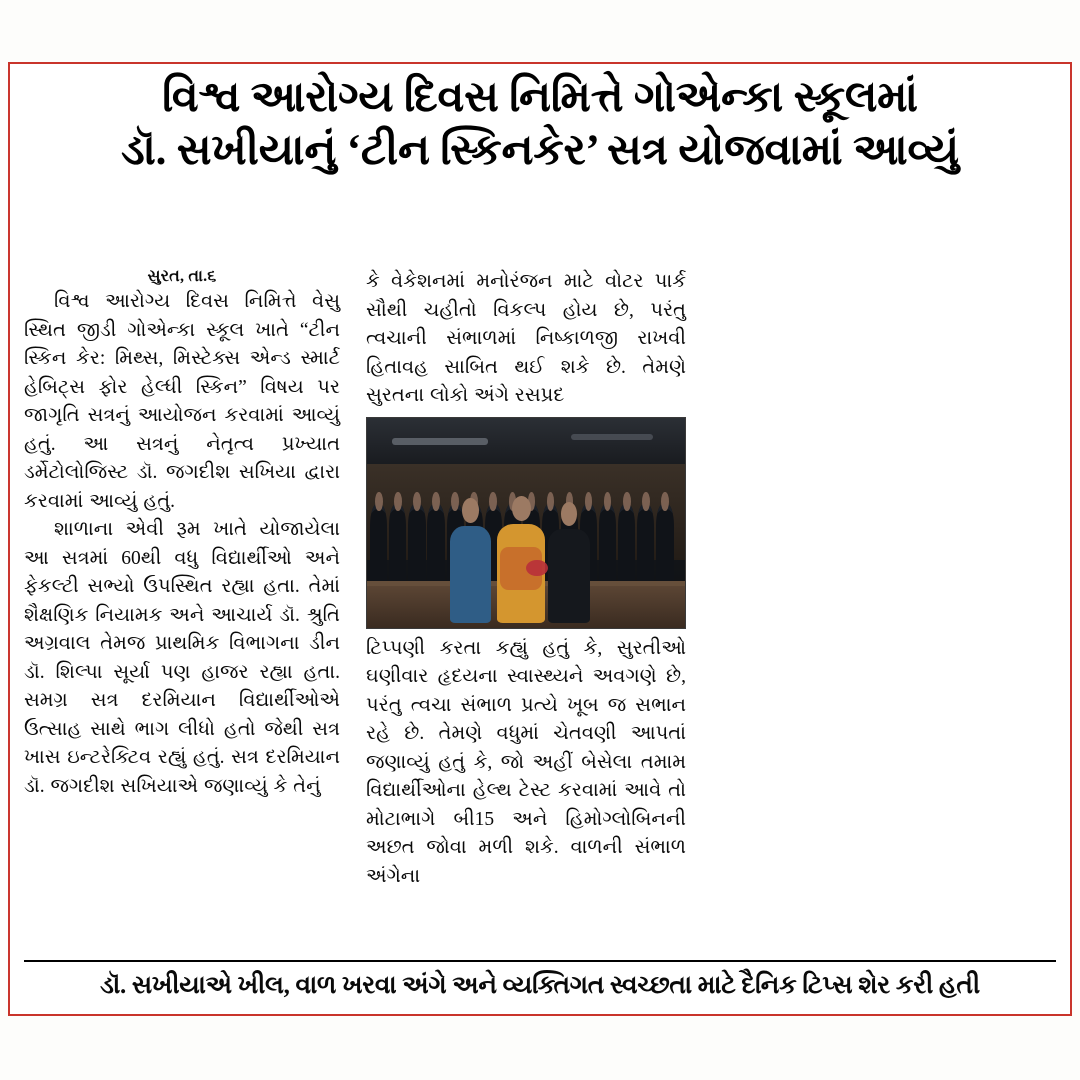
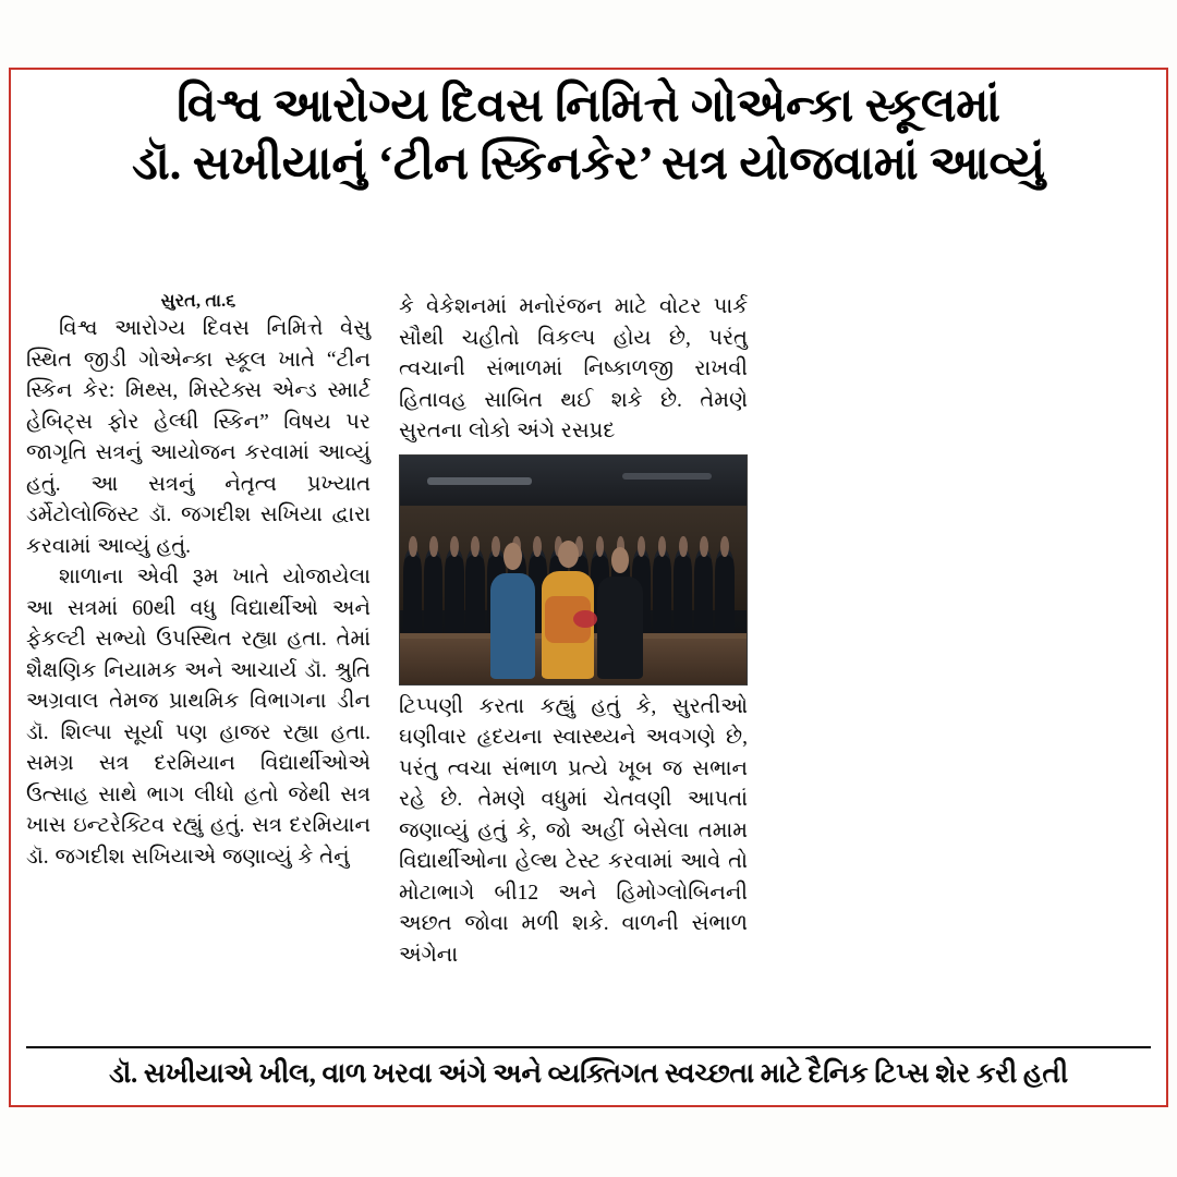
  વિશ્વ આરોગ્ય દિવસ નિમિત્તે ગોએન્કા સ્કૂલમાં
  ડૉ. સખીયાનું ‘ટીન સ્કિનકેર’ સત્ર યોજવામાં આવ્યું
  સુરત, તા.૬
  વિશ્વ આરોગ્ય દિવસ નિમિત્તે વેસુ સ્થિત જીડી ગોએન્કા સ્કૂલ ખાતે “ટીન સ્કિન કેર: મિથ્સ, મિસ્ટેક્સ એન્ડ સ્માર્ટ હેબિટ્સ ફોર હેલ્ધી સ્કિન” વિષય પર જાગૃતિ સત્રનું આયોજન કરવામાં આવ્યું હતું. આ સત્રનું નેતૃત્વ પ્રખ્યાત ડર્મેટોલોજિસ્ટ ડૉ. જગદીશ સખિયા દ્વારા કરવામાં આવ્યું હતું.
  શાળાના એવી રૂમ ખાતે યોજાયેલા આ સત્રમાં 60થી વધુ વિદ્યાર્થીઓ અને ફેકલ્ટી સભ્યો ઉપસ્થિત રહ્યા હતા. તેમાં શૈક્ષણિક નિયામક અને આચાર્ય ડૉ. શ્રુતિ અગ્રવાલ તેમજ પ્રાથમિક વિભાગના ડીન ડૉ. શિલ્પા સૂર્યા પણ હાજર રહ્યા હતા. સમગ્ર સત્ર દરમિયાન વિદ્યાર્થીઓએ ઉત્સાહ સાથે ભાગ લીધો હતો જેથી સત્ર ખાસ ઇન્ટરેક્ટિવ રહ્યું હતું. સત્ર દરમિયાન ડૉ. જગદીશ સખિયાએ જણાવ્યું કે તેનું
  કે વેકેશનમાં મનોરંજન માટે વોટર પાર્ક સૌથી ચહીતો વિકલ્પ હોય છે, પરંતુ ત્વચાની સંભાળમાં નિષ્કાળજી રાખવી હિતાવહ સાબિત થઈ શકે છે. તેમણે સુરતના લોકો અંગે રસપ્રદ
- ટિપ્પણી કરતા કહ્યું હતું કે, સુરતીઓ ઘણીવાર હૃદયના સ્વાસ્થ્યને અવગણે છે, પરંતુ ત્વચા સંભાળ પ્રત્યે ખૂબ જ સભાન રહે છે. તેમણે વધુમાં ચેતવણી આપતાં જણાવ્યું હતું કે, જો અહીં બેસેલા તમામ વિદ્યાર્થીઓના હેલ્થ ટેસ્ટ કરવામાં આવે તો મોટાભાગે બી15 અને હિમોગ્લોબિનની અછત જોવા મળી શકે. વાળની સંભાળ અંગેના
+ ટિપ્પણી કરતા કહ્યું હતું કે, સુરતીઓ ઘણીવાર હૃદયના સ્વાસ્થ્યને અવગણે છે, પરંતુ ત્વચા સંભાળ પ્રત્યે ખૂબ જ સભાન રહે છે. તેમણે વધુમાં ચેતવણી આપતાં જણાવ્યું હતું કે, જો અહીં બેસેલા તમામ વિદ્યાર્થીઓના હેલ્થ ટેસ્ટ કરવામાં આવે તો મોટાભાગે બી12 અને હિમોગ્લોબિનની અછત જોવા મળી શકે. વાળની સંભાળ અંગેના
  ડૉ. સખીયાએ ખીલ, વાળ ખરવા અંગે અને વ્યક્તિગત સ્વચ્છતા માટે દૈનિક ટિપ્સ શેર કરી હતી
